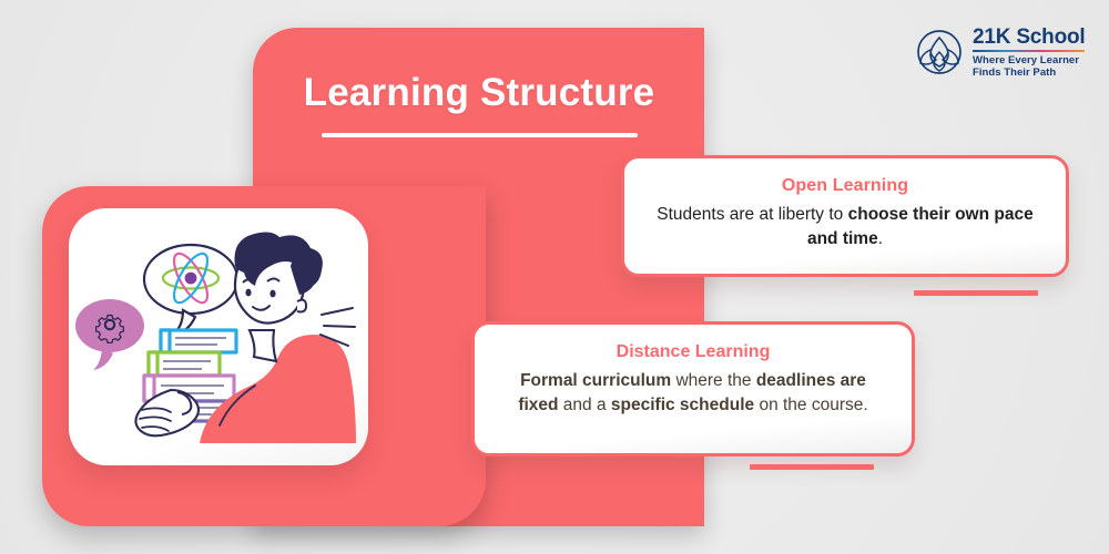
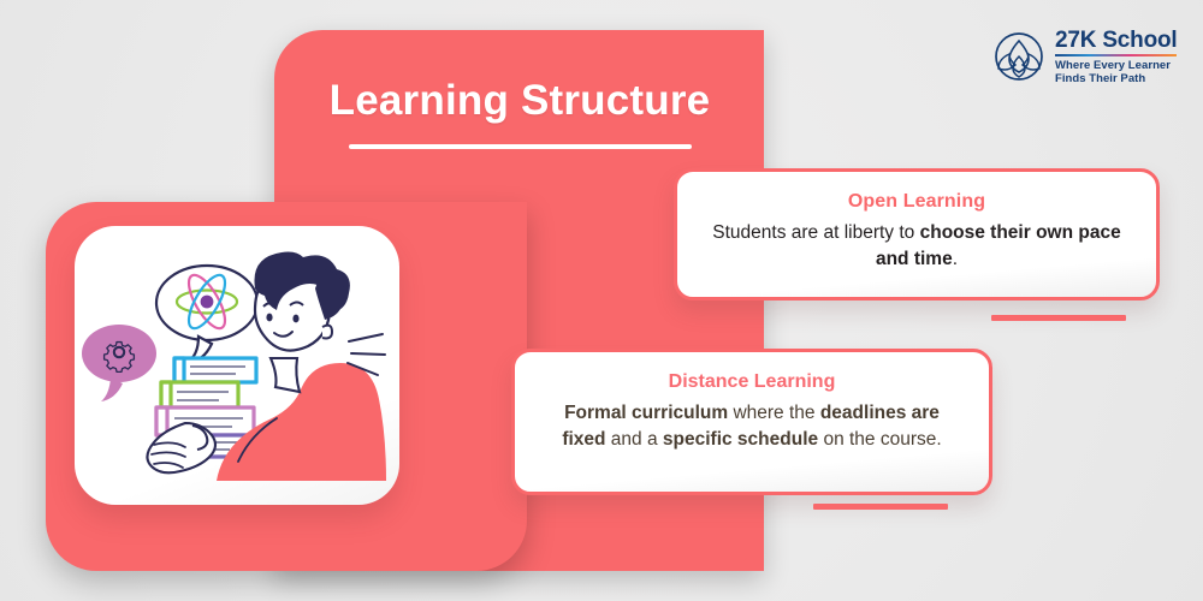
  Learning Structure
  Open Learning
  Students are at liberty to choose their own pace and time.
  Distance Learning
  Formal curriculum where the deadlines are fixed and a specific schedule on the course.
- 21K School
+ 27K School
  Where Every Learner
  Finds Their Path
